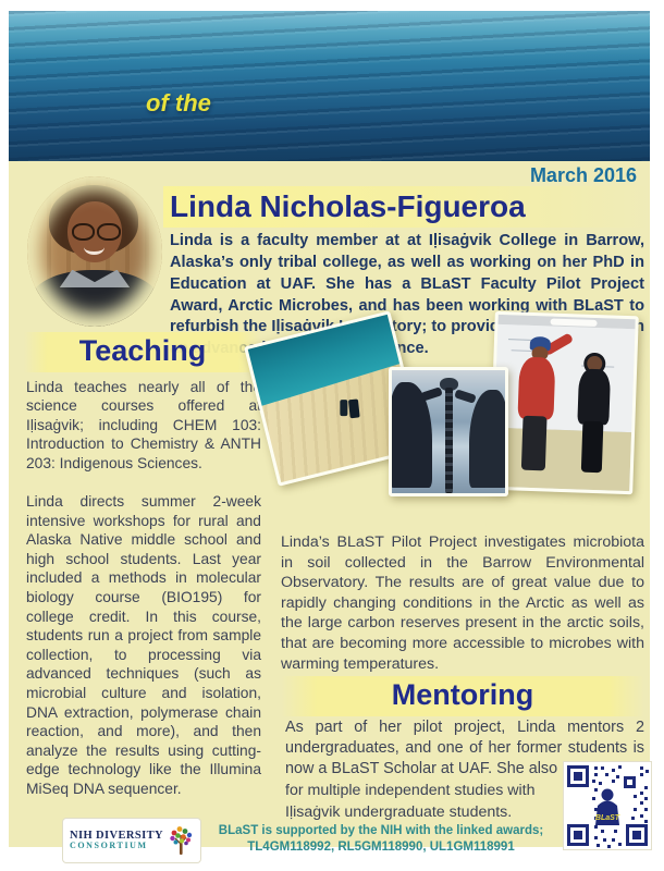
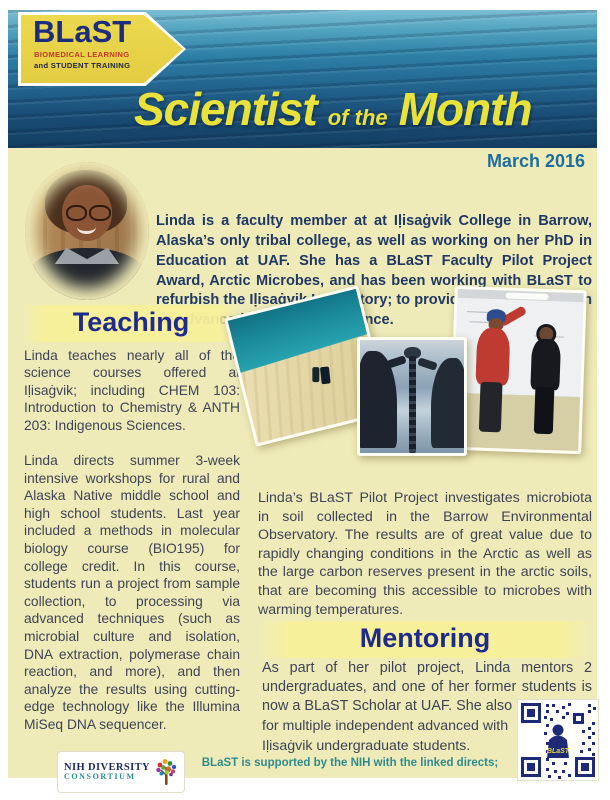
+ BLaST
+ BIOMEDICAL LEARNING
+ and STUDENT TRAINING
+ Scientist
  of the
+ Month
  March 2016
- Linda Nicholas-Figueroa
  Linda is a faculty member at at Iḷisaġvik College in Barrow, Alaska’s only tribal college, as well as working on her PhD in Education at UAF. She has a BLaST Faculty Pilot Project Award, Arctic Microbes, and has been working with BLaST to refurbish the Iḷisaġvtory; to provih nce.
  Teaching
  Linda teaches nearly all of th science courses offered a Iḷisaġvik; including CHEM 103: Introduction to Chemistry & ANTH 203: Indigenous Sciences.
- Linda directs summer 2-week intensive workshops for rural and Alaska Native middle school and high school students. Last year included a methods in molecular biology course (BIO195) for college credit. In this course, students run a project from sample collection, to processing via advanced techniques (such as microbial culture and isolation, DNA extraction, polymerase chain reaction, and more), and then analyze the results using cutting-edge technology like the Illumina MiSeq DNA sequencer.
+ Linda directs summer 3-week intensive workshops for rural and Alaska Native middle school and high school students. Last year included a methods in molecular biology course (BIO195) for college credit. In this course, students run a project from sample collection, to processing via advanced techniques (such as microbial culture and isolation, DNA extraction, polymerase chain reaction, and more), and then analyze the results using cutting-edge technology like the Illumina MiSeq DNA sequencer.
- Linda’s BLaST Pilot Project investigates microbiota in soil collected in the Barrow Environmental Observatory. The results are of great value due to rapidly changing conditions in the Arctic as well as the large carbon reserves present in the arctic soils, that are becoming more accessible to microbes with warming temperatures.
+ Linda’s BLaST Pilot Project investigates microbiota in soil collected in the Barrow Environmental Observatory. The results are of great value due to rapidly changing conditions in the Arctic as well as the large carbon reserves present in the arctic soils, that are becoming this accessible to microbes with warming temperatures.
  Mentoring
  As part of her pilot project, Linda mentors 2 undergraduates, and one of her former students is now a BLaST Scholar at UAF. She also
- for multiple independent studies with Iḷisaġvik undergraduate students.
+ for multiple independent advanced with Iḷisaġvik undergraduate students.
  NIH DIVERSITY
  CONSORTIUM
- BLaST is supported by the NIH with the linked awards;
+ BLaST is supported by the NIH with the linked directs;
- TL4GM118992, RL5GM118990, UL1GM118991
